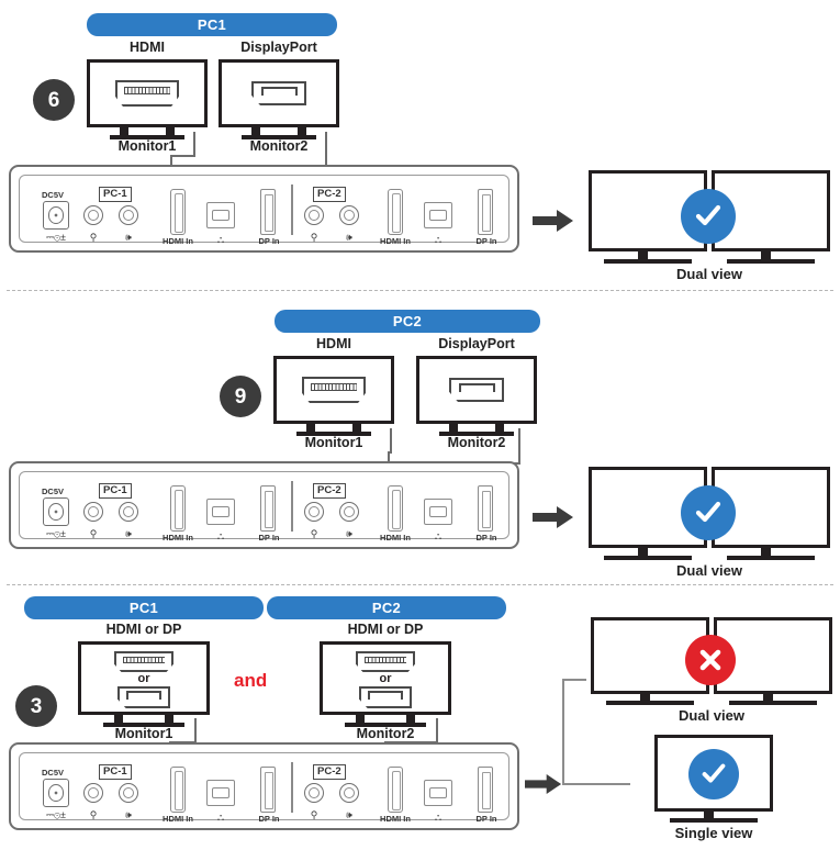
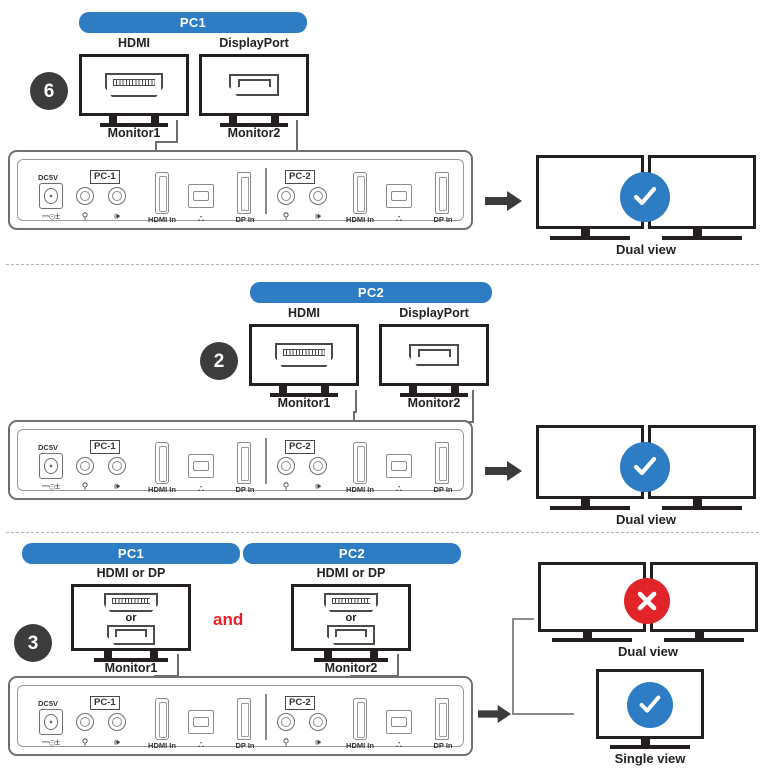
  6
  PC1
  HDMI
  DisplayPort
  Monitor1
  Monitor2
  DC5V
  PC-1
  PC-2
  ⎓⊙±
  ⚲
  🕪
  HDMI In
  ⛬
  DP In
  ⚲
  🕪
  HDMI In
  ⛬
  DP In
  Dual view
- 9
+ 2
  PC2
  HDMI
  DisplayPort
  Monitor1
  Monitor2
  DC5V
  PC-1
  PC-2
  ⎓⊙±
  ⚲
  🕪
  HDMI In
  ⛬
  DP In
  ⚲
  🕪
  HDMI In
  ⛬
  DP In
  Dual view
  3
  PC1
  PC2
  HDMI or DP
  HDMI or DP
  or
  and
  or
  Monitor1
  Monitor2
  DC5V
  PC-1
  PC-2
  ⎓⊙±
  ⚲
  🕪
  HDMI In
  ⛬
  DP In
  ⚲
  🕪
  HDMI In
  ⛬
  DP In
  Dual view
  Single view
